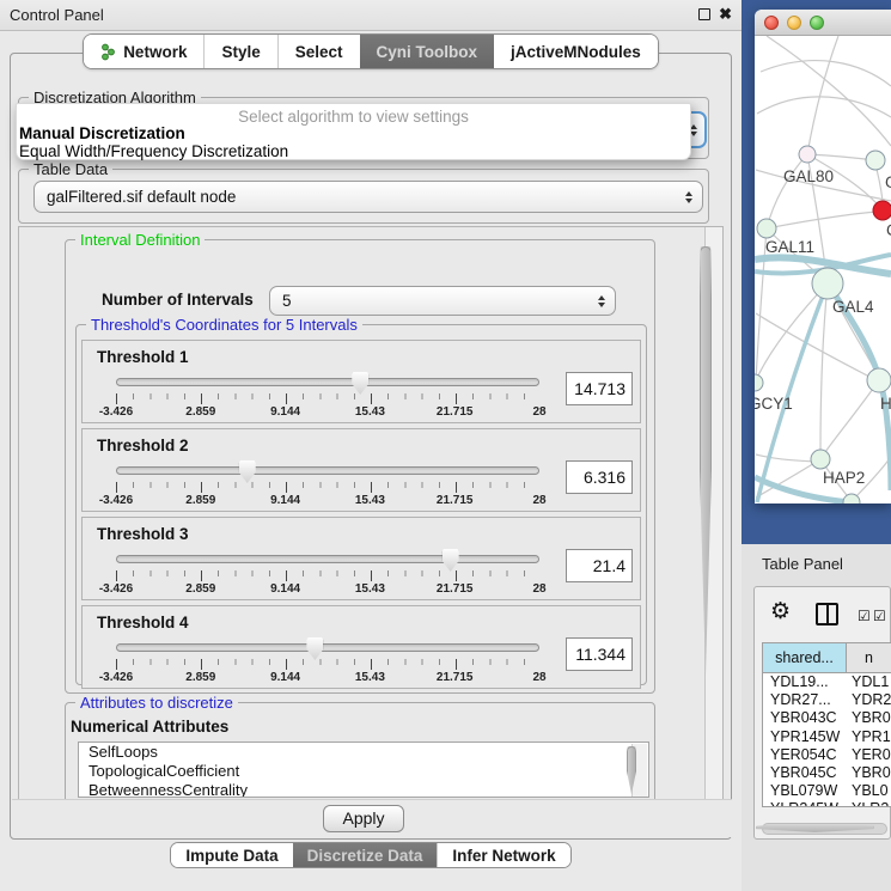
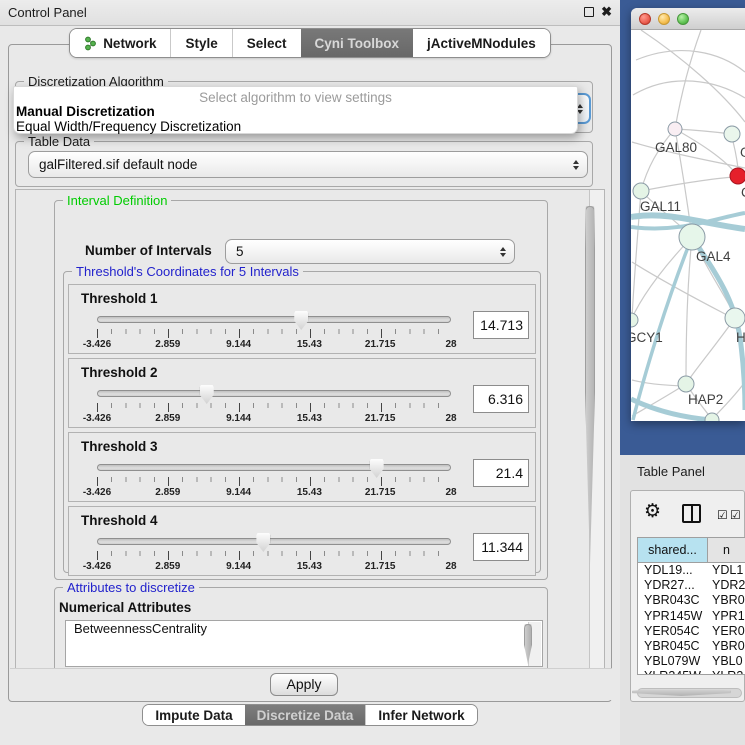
  Control Panel
  ✖
  Network
  Style
  Select
  Cyni Toolbox
  jActiveMNodules
  Discretization Algorithm
  Table Data
  galFiltered.sif default node
  Interval Definition
  Number of Intervals
  5
  Threshold's Coordinates for 5 Intervals
  Threshold 1
  -3.426
  2.859
  9.144
  15.43
  21.715
  28
  14.713
  Threshold 2
  -3.426
  2.859
  9.144
  15.43
  21.715
  28
  6.316
  Threshold 3
  -3.426
  2.859
  9.144
  15.43
  21.715
  28
  21.4
  Threshold 4
  -3.426
  2.859
  9.144
  15.43
  21.715
  28
  11.344
  Attributes to discretize
  Numerical Attributes
- SelfLoops
- TopologicalCoefficient
  BetweennessCentrality
  Apply
  Impute Data
  Discretize Data
  Infer Network
  Select algorithm to view settings
  Manual Discretization
  Equal Width/Frequency Discretization
  GAL80
  GAL11
  GAL4
  GCY1
  H
  HAP2
  Table Panel
  ⚙
  ☑
  ☑
  shared...
  n
  YDL19...
  YDL1
  YDR27...
  YDR2
  YBR043C
  YBR0
  YPR145W
  YPR1
  YER054C
  YER0
  YBR045C
  YBR0
  YBL079W
  YBL0
